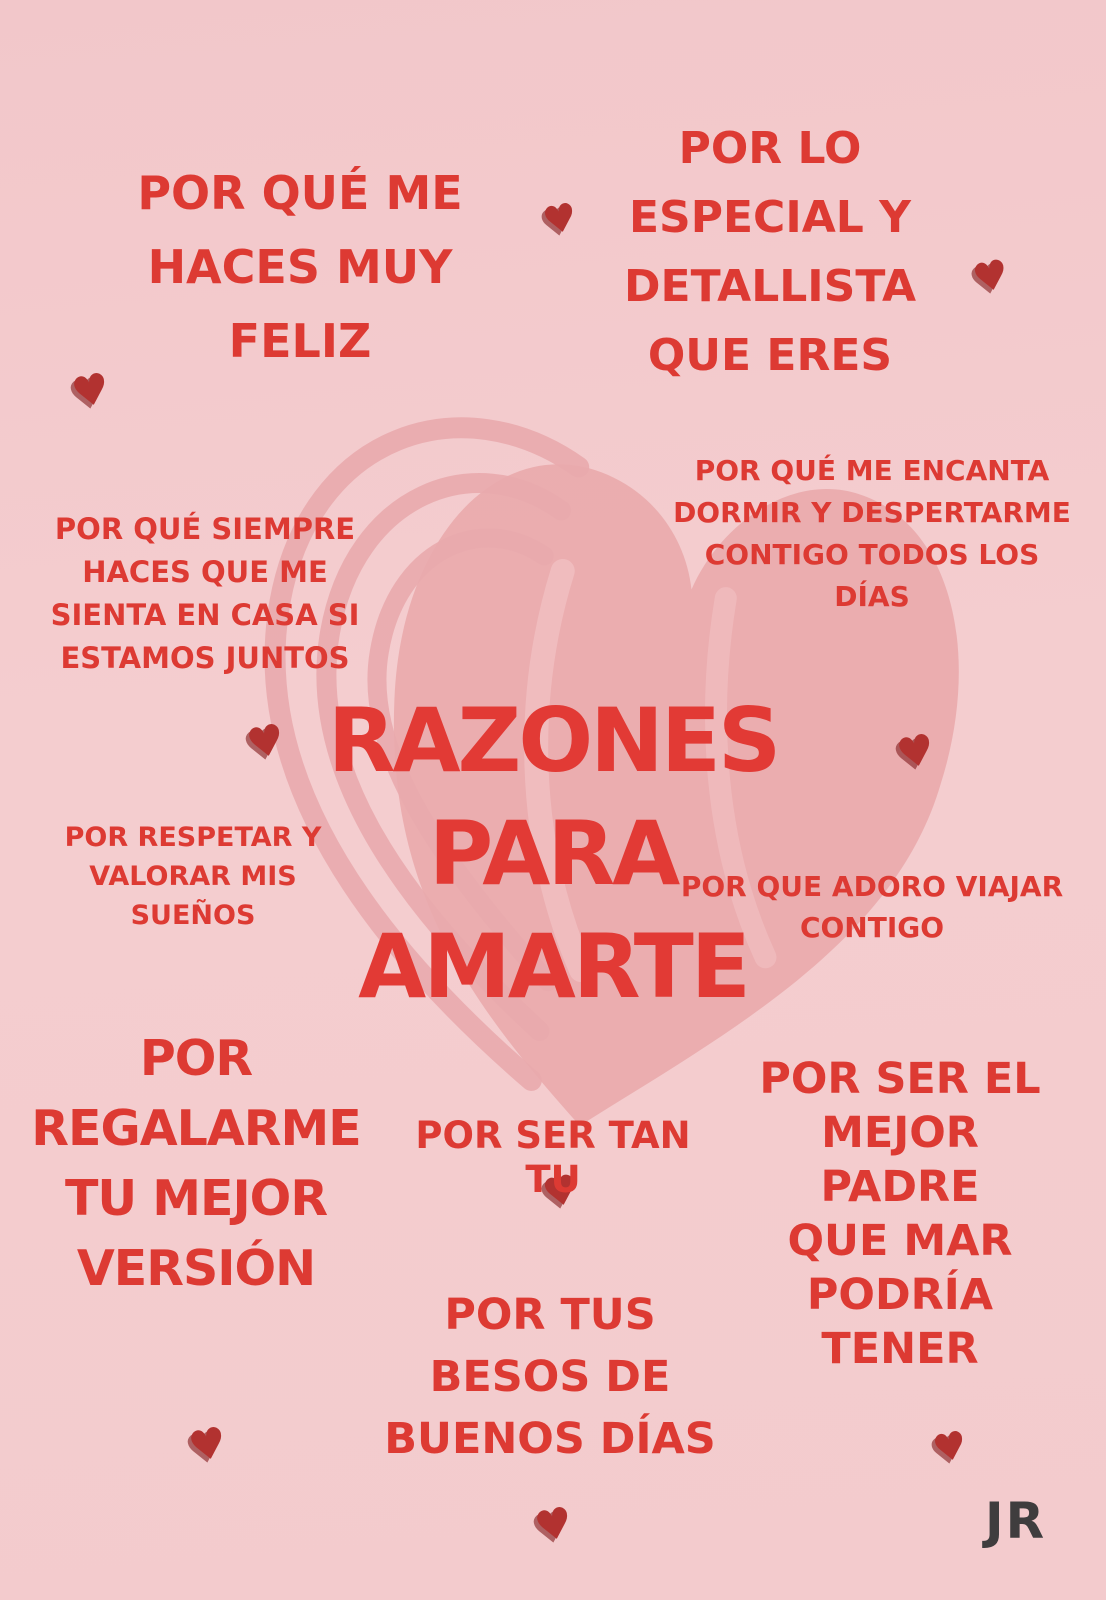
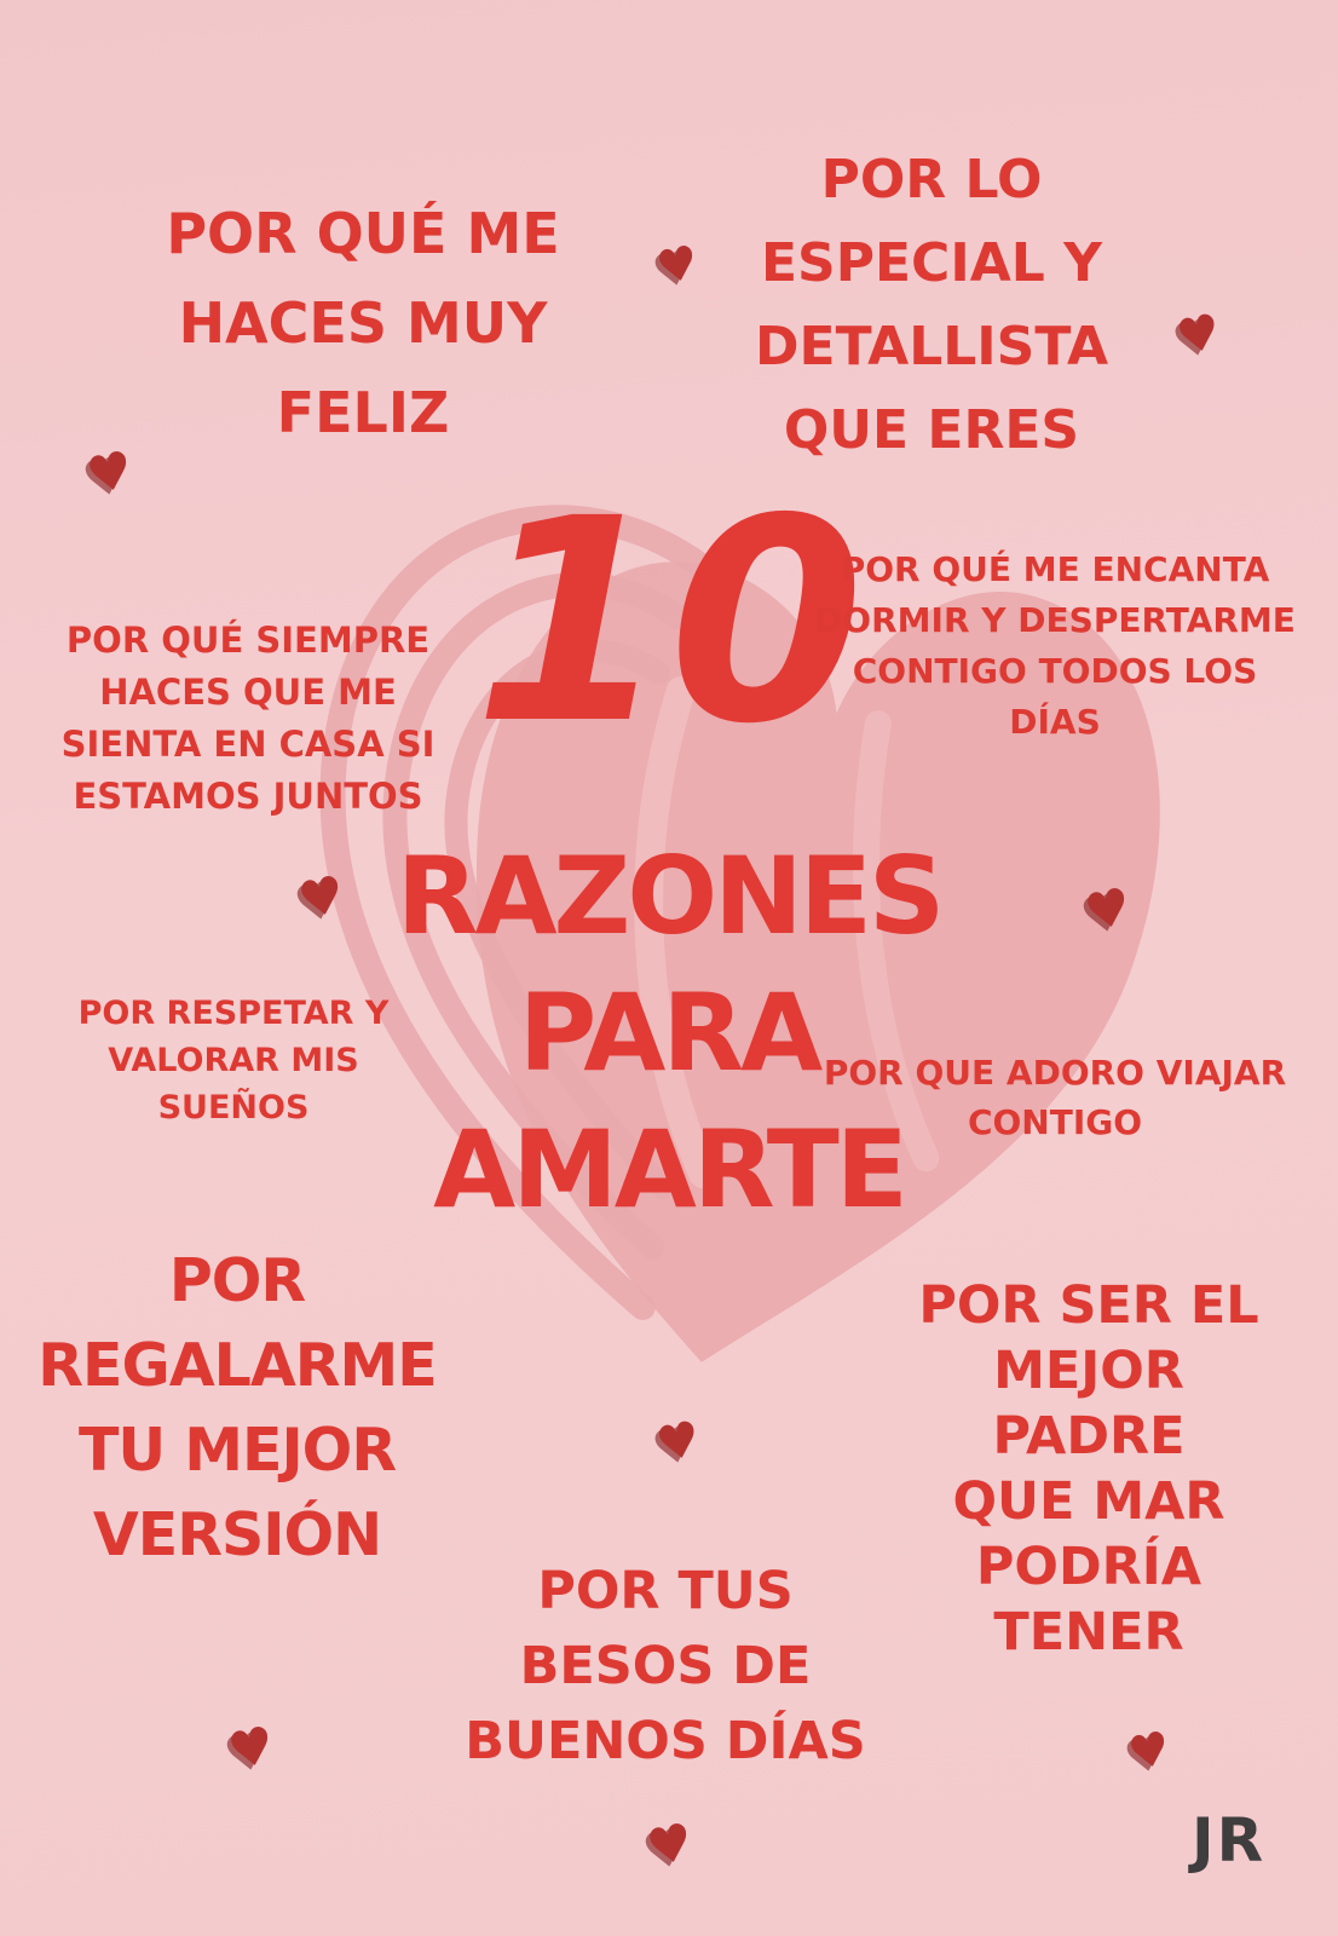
+ 10
  RAZONES
  PARA
  AMARTE
  POR QUÉ ME
  HACES MUY
  FELIZ
  POR LO
  ESPECIAL Y
  DETALLISTA
  QUE ERES
  POR QUÉ ME ENCANTA
  DORMIR Y DESPERTARME
  CONTIGO TODOS LOS
  DÍAS
  POR QUÉ SIEMPRE
  HACES QUE ME
  SIENTA EN CASA SI
  ESTAMOS JUNTOS
  POR RESPETAR Y
  VALORAR MIS
  SUEÑOS
  POR QUE ADORO VIAJAR
  CONTIGO
  POR
  REGALARME
  TU MEJOR
  VERSIÓN
- POR SER TAN TU
  POR SER EL
  MEJOR PADRE
  QUE MAR
  PODRÍA
  TENER
  POR TUS
  BESOS DE
  BUENOS DÍAS
  JR
